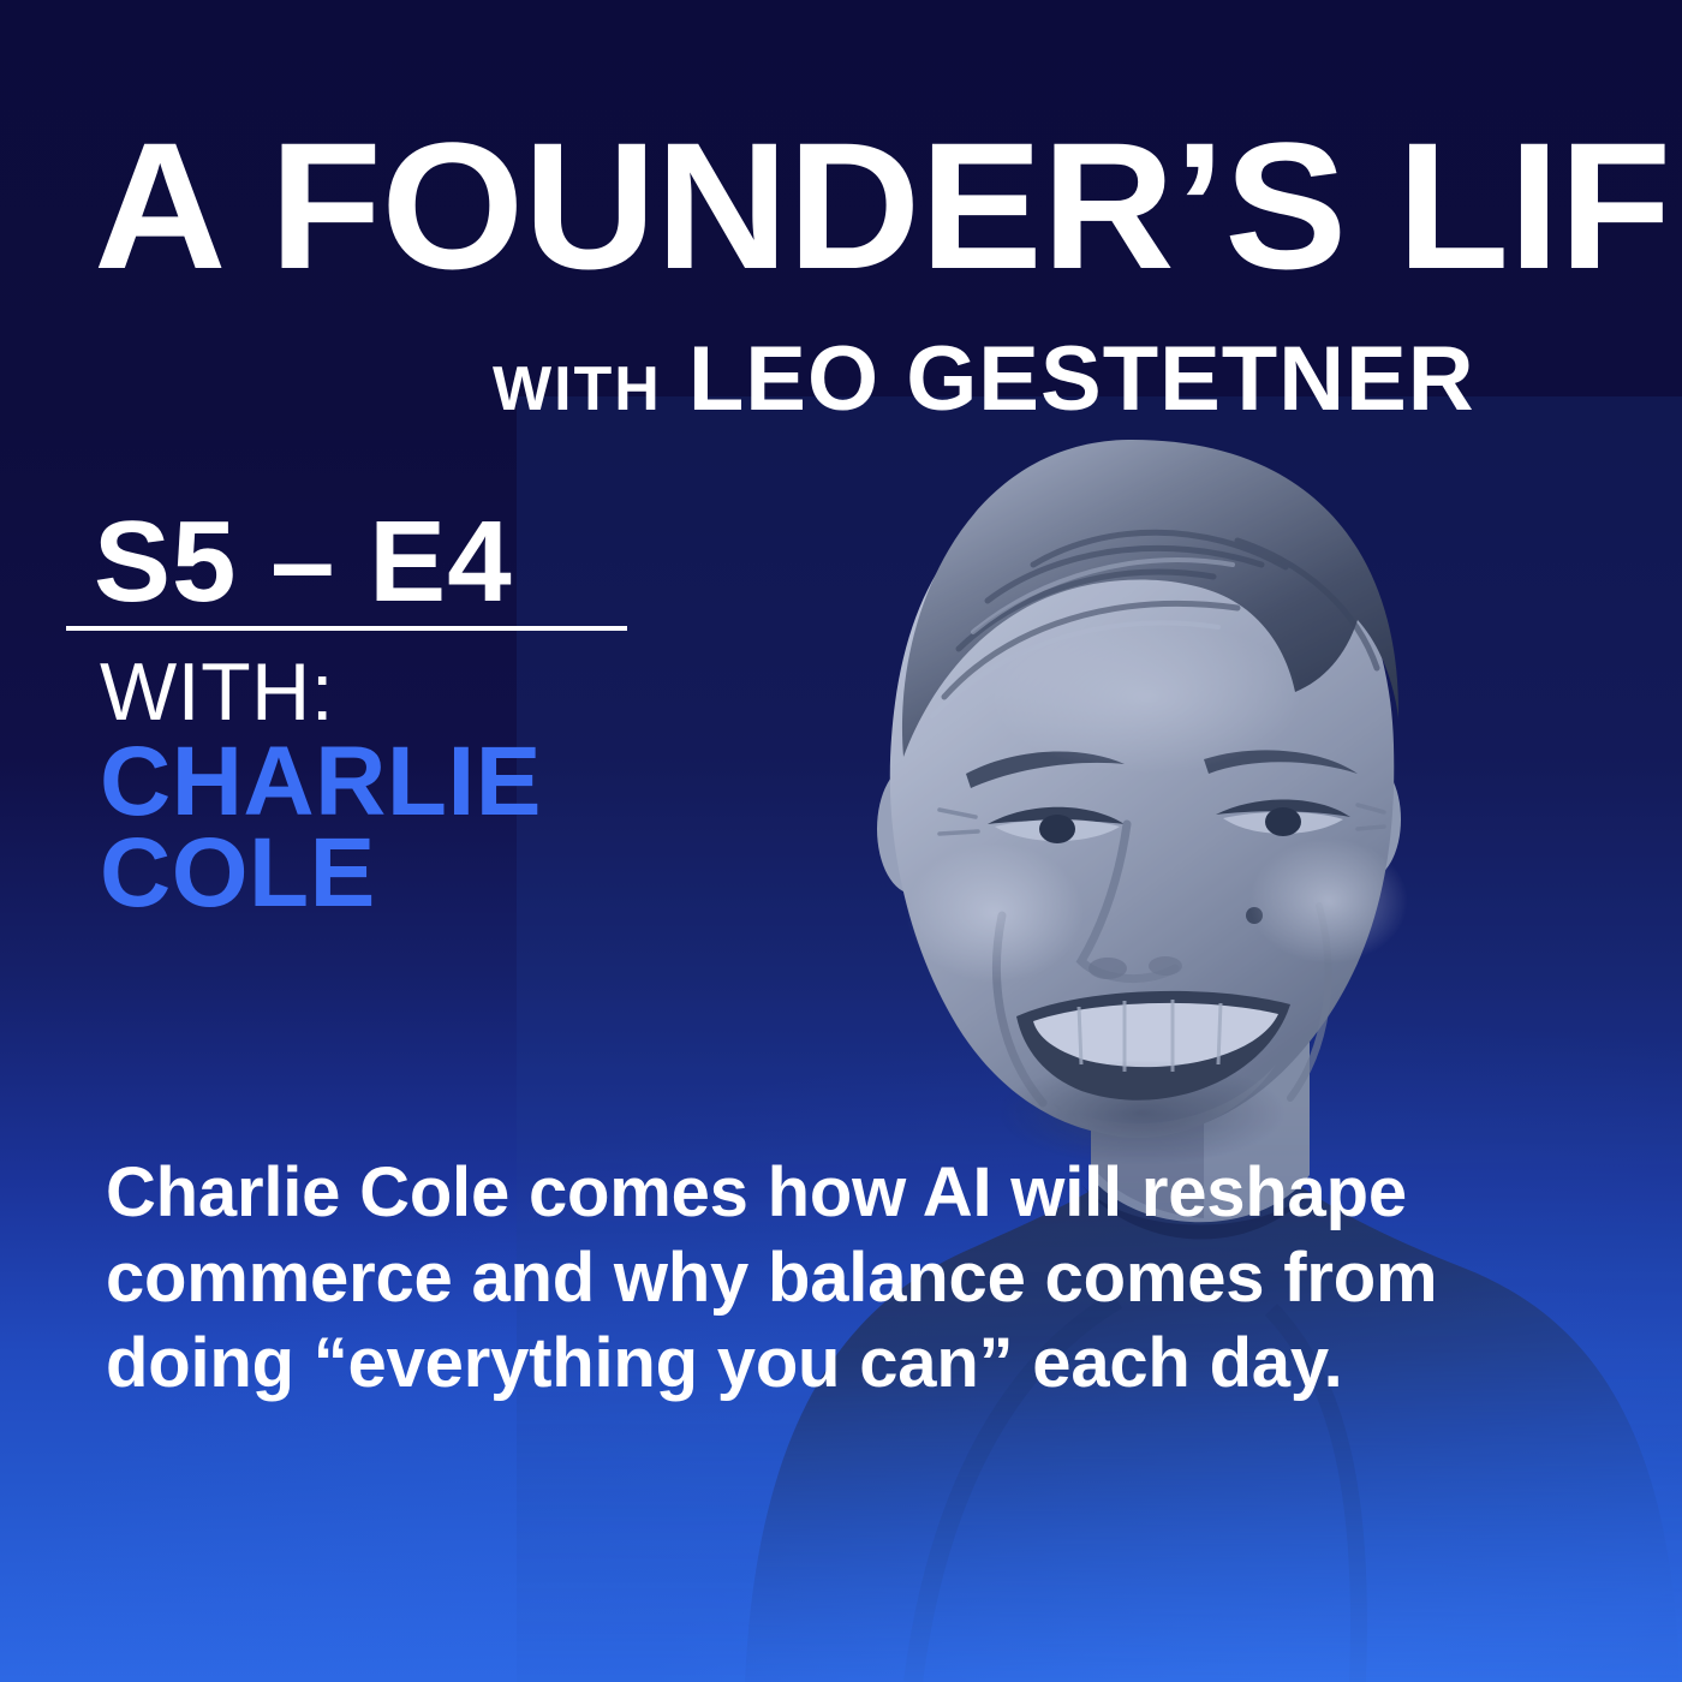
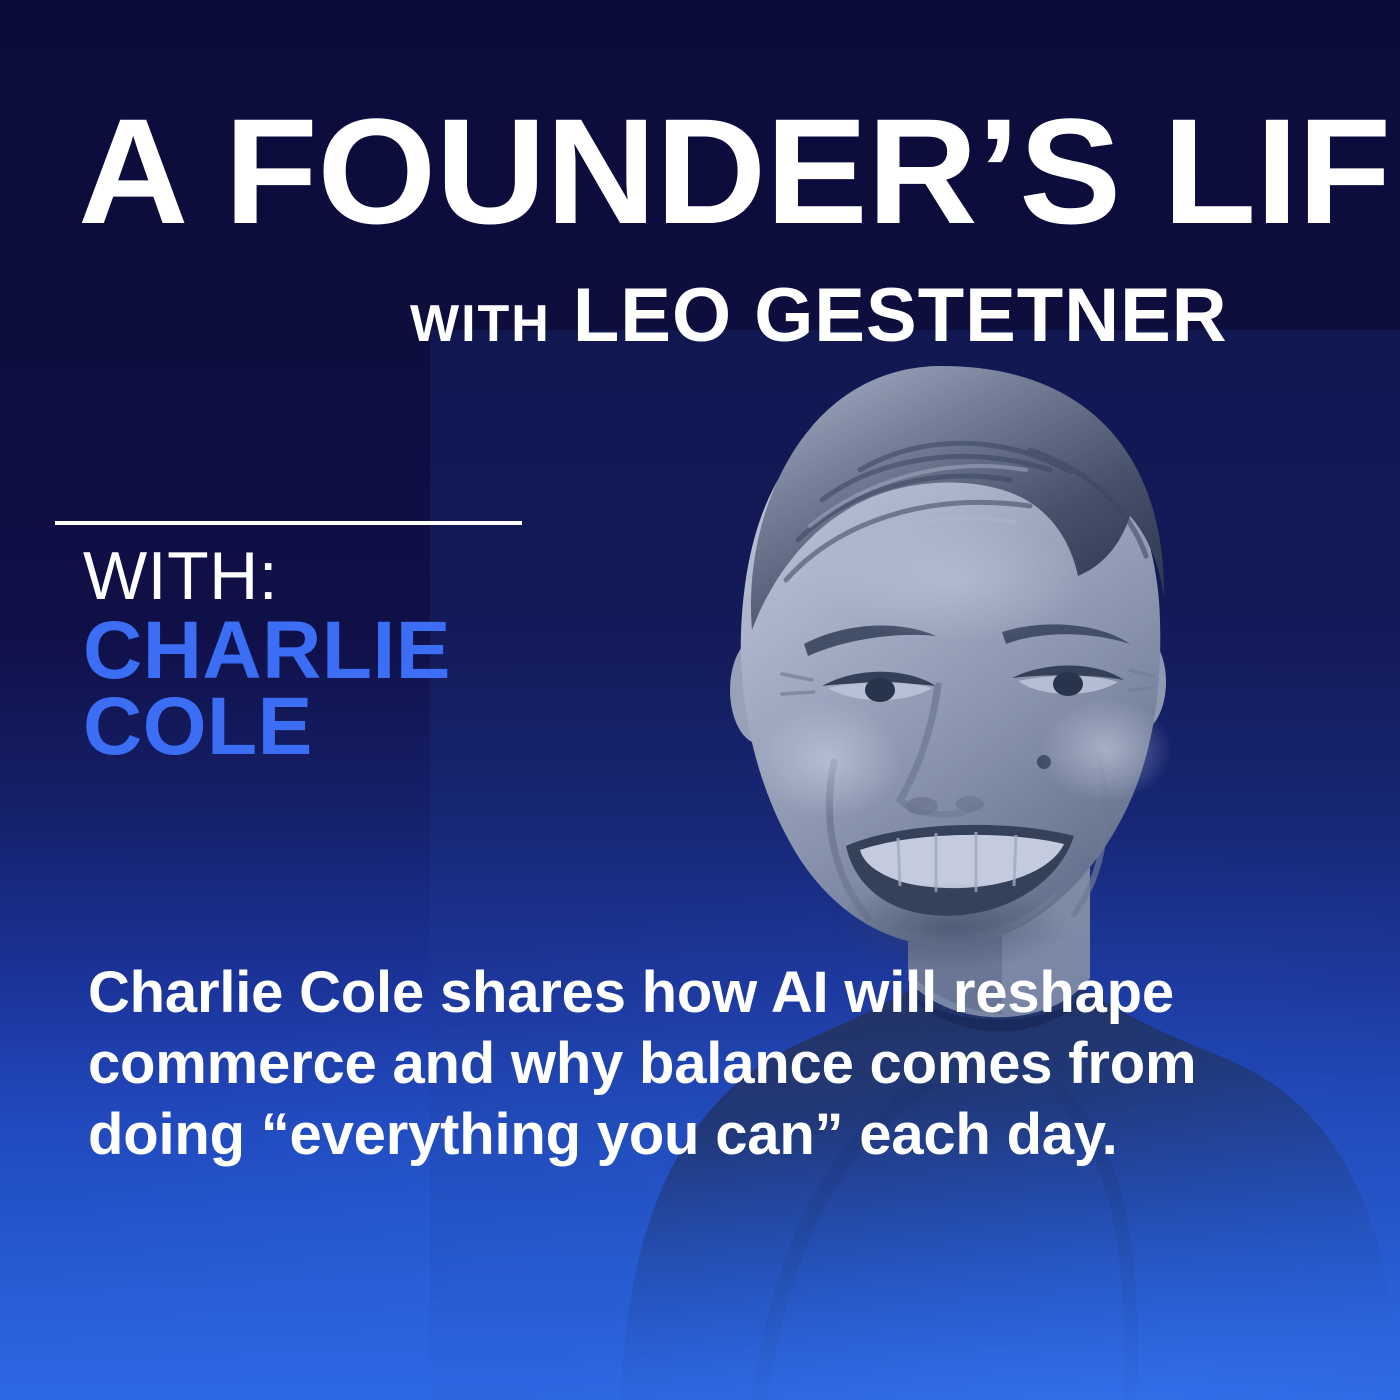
  A FOUNDER’S LIF
  WITH
  LEO GESTETNER
- S5 – E4
  WITH:
  CHARLIE
  COLE
- Charlie Cole comes how AI will reshape commerce and why balance comes from doing “everything you can” each day.
+ Charlie Cole shares how AI will reshape commerce and why balance comes from doing “everything you can” each day.
